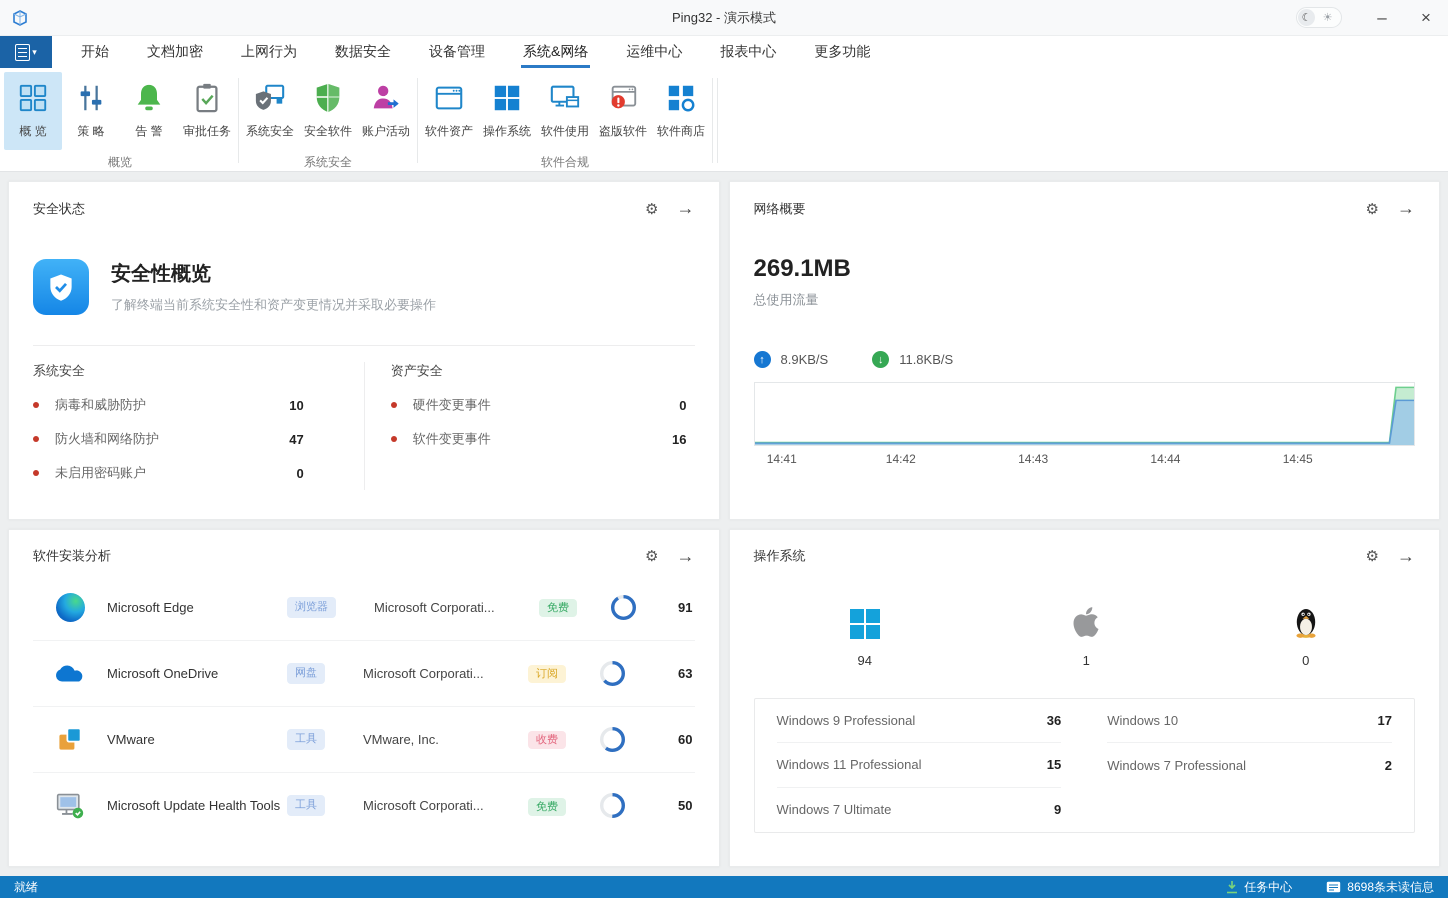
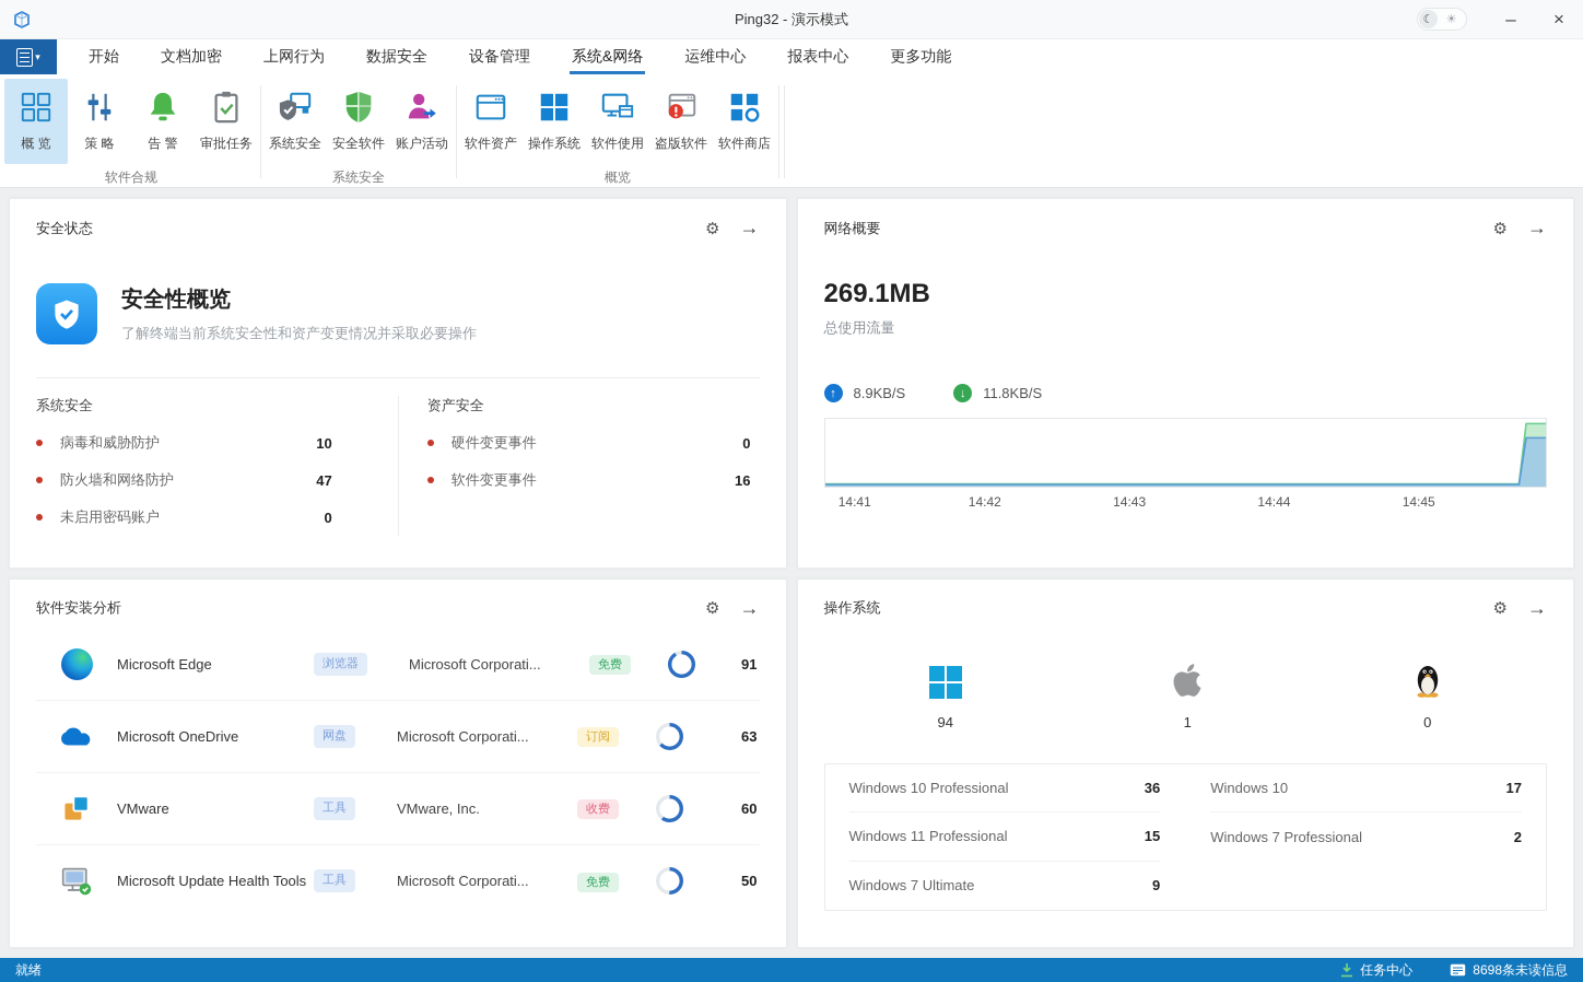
  Ping32 - 演示模式
  ☾
  ☀
  –
  ×
  ▾
  开始
  文档加密
  上网行为
  数据安全
  设备管理
  系统&网络
  运维中心
  报表中心
  更多功能
  概 览
  策 略
  告 警
  审批任务
- 概览
+ 软件合规
  系统安全
  安全软件
  账户活动
  系统安全
  软件资产
  操作系统
  软件使用
  盗版软件
  软件商店
- 软件合规
+ 概览
  安全状态
  ⚙
  →
  安全性概览
  了解终端当前系统安全性和资产变更情况并采取必要操作
  系统安全
  病毒和威胁防护
  10
  防火墙和网络防护
  47
  未启用密码账户
  0
  资产安全
  硬件变更事件
  0
  软件变更事件
  16
  网络概要
  ⚙
  →
  269.1MB
  总使用流量
  ↑
  8.9KB/S
  ↓
  11.8KB/S
  14:41
  14:42
  14:43
  14:44
  14:45
  软件安装分析
  ⚙
  →
  Microsoft Edge
  浏览器
  Microsoft Corporati...
  免费
  91
  Microsoft OneDrive
  网盘
  Microsoft Corporati...
  订阅
  63
  VMware
  工具
  VMware, Inc.
  收费
  60
  Microsoft Update Health Tools
  工具
  Microsoft Corporati...
  免费
  50
  操作系统
  ⚙
  →
  94
  1
  0
- Windows 9 Professional
+ Windows 10 Professional
  36
  Windows 11 Professional
  15
  Windows 7 Ultimate
  9
  Windows 10
  17
  Windows 7 Professional
  2
  就绪
  任务中心
  8698条未读信息
